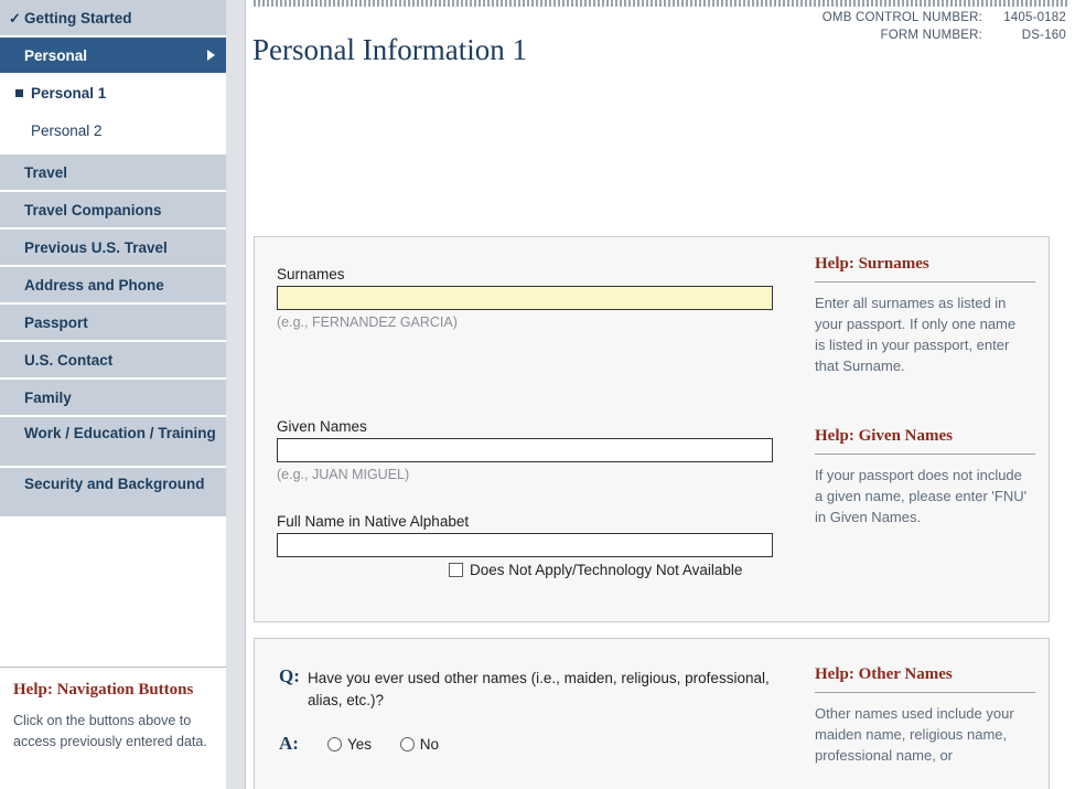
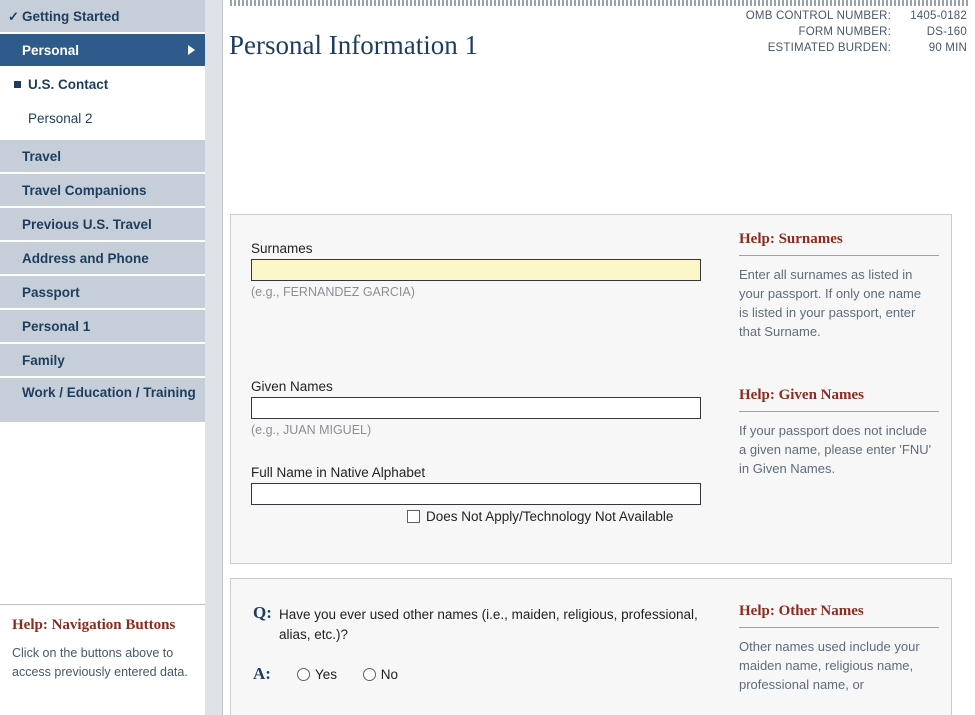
  ✓
  Getting Started
  Personal
- Personal 1
+ U.S. Contact
  Personal 2
  Travel
  Travel Companions
  Previous U.S. Travel
  Address and Phone
  Passport
- U.S. Contact
+ Personal 1
  Family
  Work / Education / Training
- Security and Background
  Help: Navigation Buttons
  Click on the buttons above to access previously entered data.
  Personal Information 1
  OMB CONTROL NUMBER:	1405-0182
  FORM NUMBER:	DS-160
+ ESTIMATED BURDEN:	90 MIN
  Surnames
  (e.g., FERNANDEZ GARCIA)
  Given Names
  (e.g., JUAN MIGUEL)
  Full Name in Native Alphabet
  Does Not Apply/Technology Not Available
  Help: Surnames
  Enter all surnames as listed in your passport. If only one name is listed in your passport, enter that Surname.
  Help: Given Names
  If your passport does not include a given name, please enter 'FNU' in Given Names.
  Q:
  Have you ever used other names (i.e., maiden, religious, professional, alias, etc.)?
  A:
  Yes No
  Help: Other Names
  Other names used include your maiden name, religious name, professional name, or
